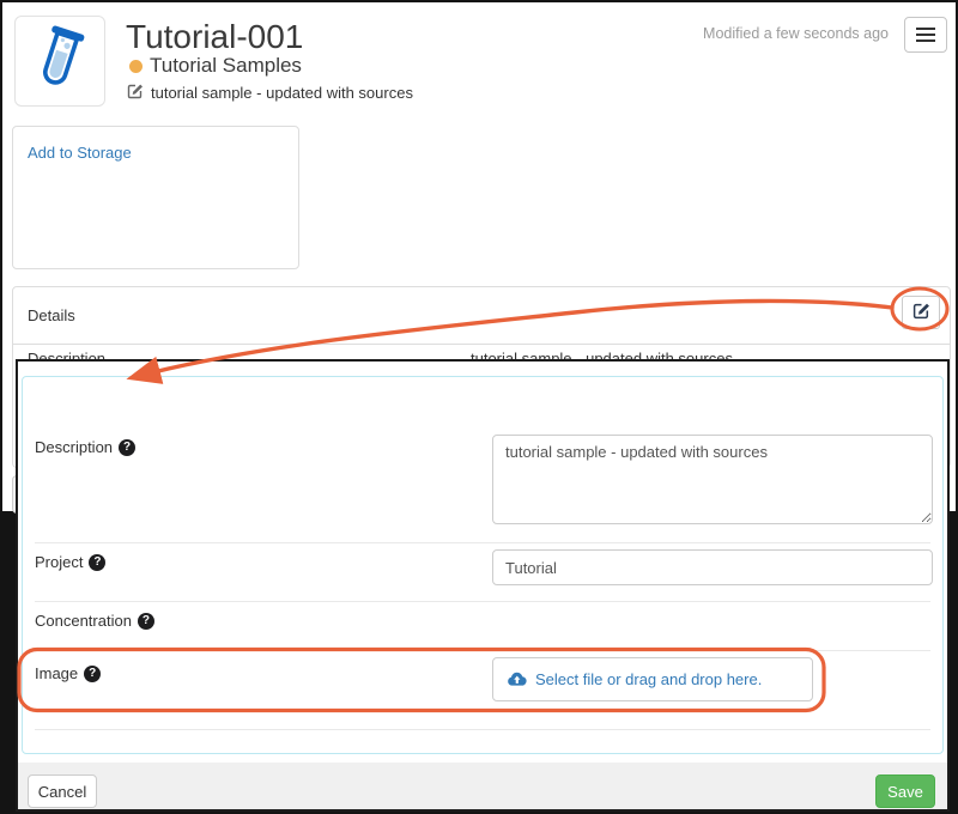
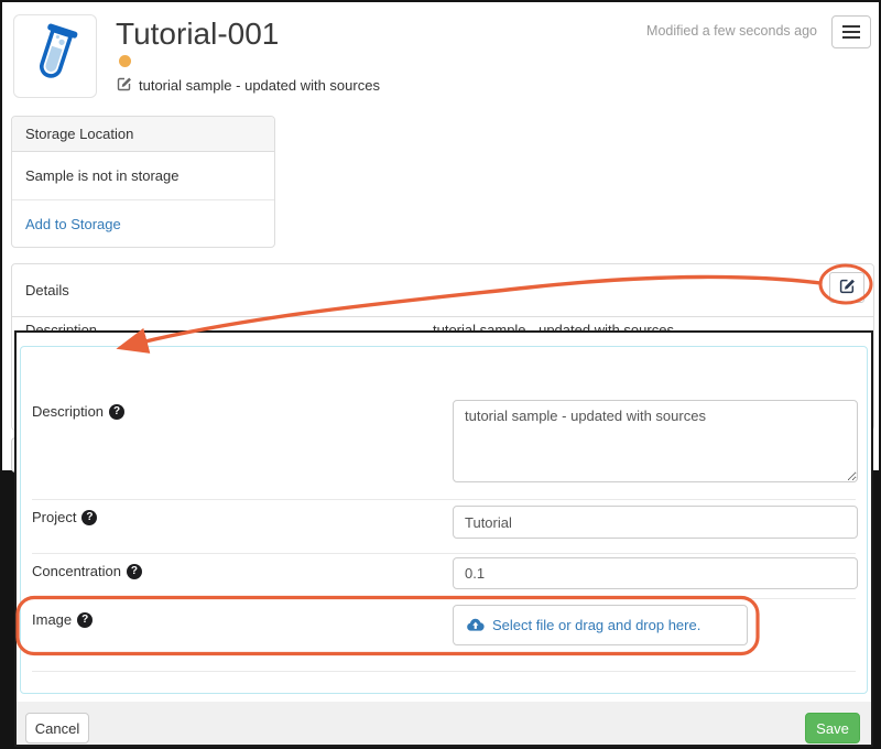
  Tutorial-001
- Tutorial Samples
  tutorial sample - updated with sources
  Modified a few seconds ago
+ Storage Location
+ Sample is not in storage
  Add to Storage
  Details
  Description
  ?
  tutorial sample - updated with sources
  Project
  ?
  Tutorial
  Concentration
  ?
+ 0.1
  Image
  ?
  Select file or drag and drop here.
  Cancel
  Save
